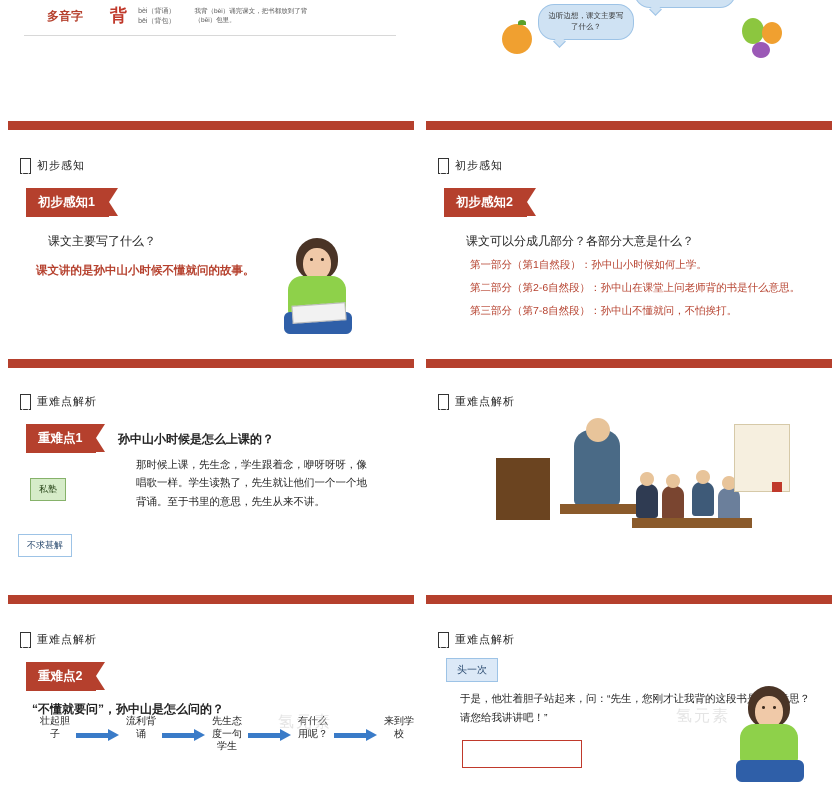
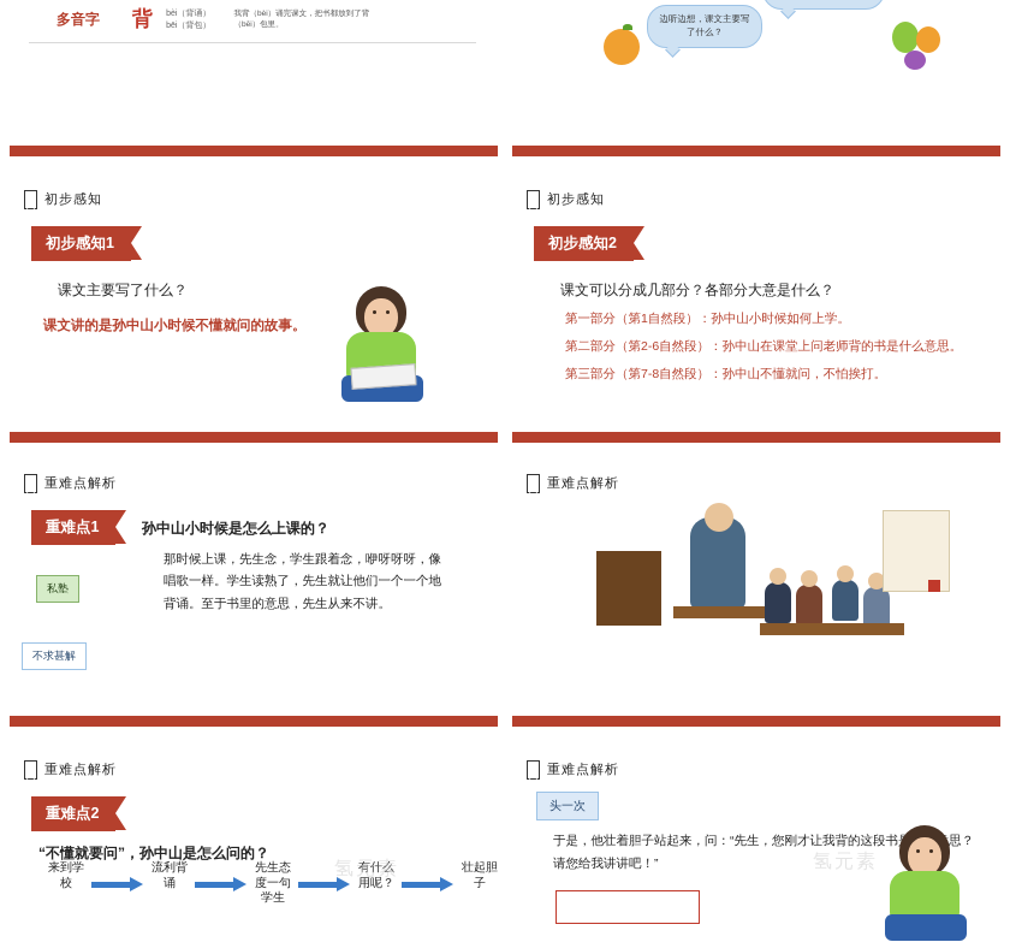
  边听边想，课文主要写了什么？
  初步感知
  初步感知1
  课文主要写了什么？
  课文讲的是孙中山小时候不懂就问的故事。
  初步感知
  初步感知2
  课文可以分成几部分？各部分大意是什么？
  第一部分（第1自然段）：孙中山小时候如何上学。
  第二部分（第2-6自然段）：孙中山在课堂上问老师背的书是什么意思。
  第三部分（第7-8自然段）：孙中山不懂就问，不怕挨打。
  重难点解析
  重难点1
  孙中山小时候是怎么上课的？
  私塾
  不求甚解
  那时候上课，先生念，学生跟着念，咿呀呀呀，像唱歌一样。学生读熟了，先生就让他们一个一个地背诵。至于书里的意思，先生从来不讲。
  重难点解析
  重难点解析
  重难点2
  “不懂就要问”，孙中山是怎么问的？
- 壮起胆子
+ 来到学校
  流利背诵
  先生态度一句学生
  有什么用呢？
- 来到学校
+ 壮起胆子
  氢元素
  重难点解析
  头一次
  于是，他壮着胆子站起来，问：“先生，您刚才让我背的这段书思？请您给我讲讲吧！”
  氢元素
